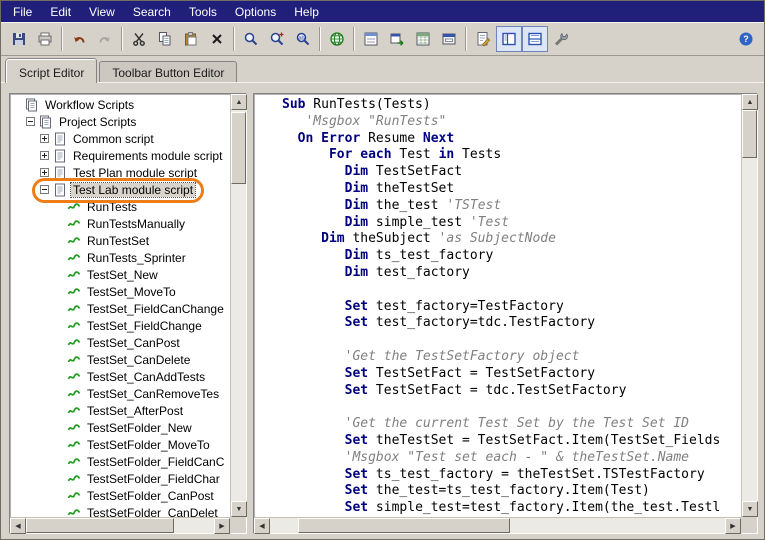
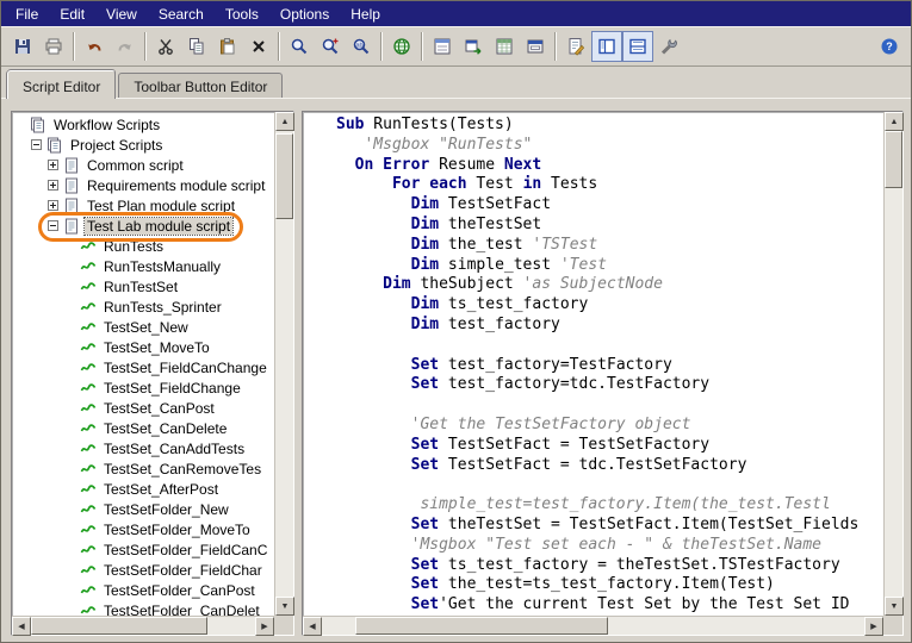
  File
  Edit
  View
  Search
  Tools
  Options
  Help
  ?
  Script Editor
  Toolbar Button Editor
  Workflow Scripts
  Project Scripts
  Common script
  Requirements module script
  Test Plan module script
  Test Lab module script
  RunTests
  RunTestsManually
  RunTestSet
  RunTests_Sprinter
  TestSet_New
  TestSet_MoveTo
  TestSet_FieldCanChange
  TestSet_FieldChange
  TestSet_CanPost
  TestSet_CanDelete
  TestSet_CanAddTests
  TestSet_CanRemoveTes
  TestSet_AfterPost
  TestSetFolder_New
  TestSetFolder_MoveTo
  TestSetFolder_FieldCanC
  TestSetFolder_FieldChar
  TestSetFolder_CanPost
  TestSetFolder_CanDelet
  Sub RunTests(Tests)
  'Msgbox "RunTests"
  On Error Resume Next
  For each Test in Tests
  Dim TestSetFact
  Dim theTestSet
  Dim the_test 'TSTest
  Dim simple_test 'Test
  Dim theSubject 'as SubjectNode
  Dim ts_test_factory
  Dim test_factory
  Set test_factory=TestFactory
  Set test_factory=tdc.TestFactory
  'Get the TestSetFactory object
  Set TestSetFact = TestSetFactory
  Set TestSetFact = tdc.TestSetFactory
- 'Get the current Test Set by the Test Set ID
+ simple_test=test_factory.Item(the_test.Testl
  Set theTestSet = TestSetFact.Item(TestSet_Fields
  'Msgbox "Test set each - " & theTestSet.Name
  Set ts_test_factory = theTestSet.TSTestFactory
  Set the_test=ts_test_factory.Item(Test)
- Set simple_test=test_factory.Item(the_test.Testl
+ Set'Get the current Test Set by the Test Set ID
